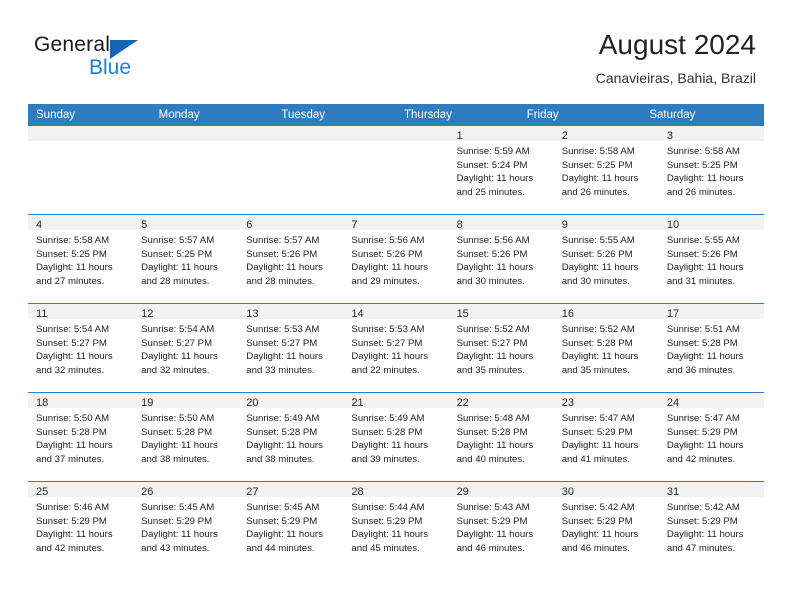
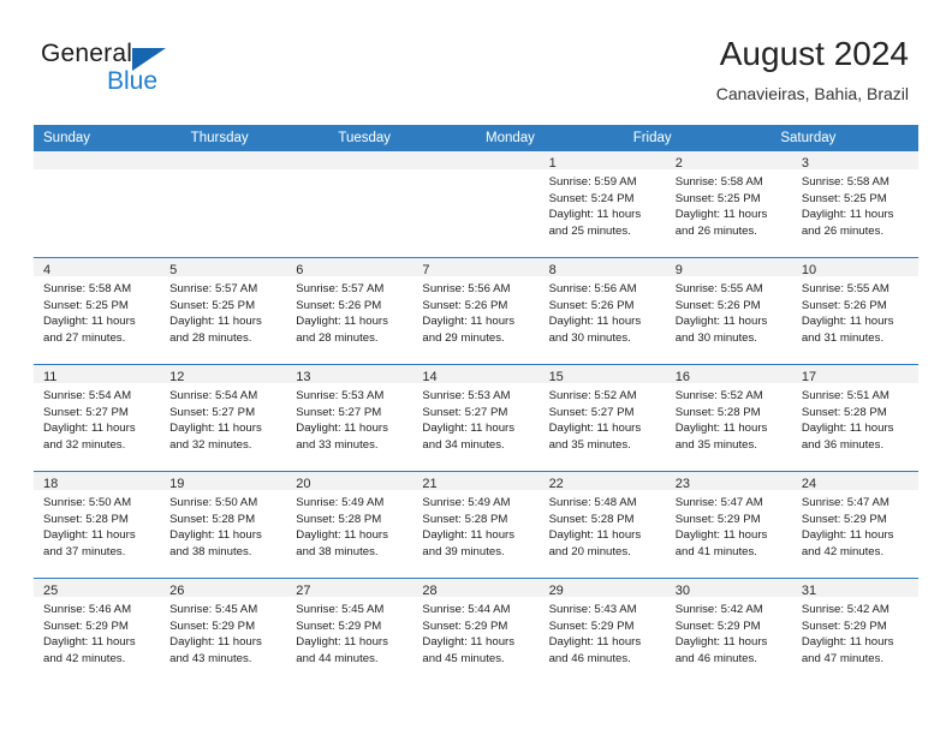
  General
  Blue
  August 2024
  Canavieiras, Bahia, Brazil
  Sunday
- Monday
+ Thursday
  Tuesday
- Thursday
+ Monday
  Friday
  Saturday
  1
  Sunrise: 5:59 AM
  Sunset: 5:24 PM
  Daylight: 11 hours
  and 25 minutes.
  2
  Sunrise: 5:58 AM
  Sunset: 5:25 PM
  Daylight: 11 hours
  and 26 minutes.
  3
  Sunrise: 5:58 AM
  Sunset: 5:25 PM
  Daylight: 11 hours
  and 26 minutes.
  4
  Sunrise: 5:58 AM
  Sunset: 5:25 PM
  Daylight: 11 hours
  and 27 minutes.
  5
  Sunrise: 5:57 AM
  Sunset: 5:25 PM
  Daylight: 11 hours
  and 28 minutes.
  6
  Sunrise: 5:57 AM
  Sunset: 5:26 PM
  Daylight: 11 hours
  and 28 minutes.
  7
  Sunrise: 5:56 AM
  Sunset: 5:26 PM
  Daylight: 11 hours
  and 29 minutes.
  8
  Sunrise: 5:56 AM
  Sunset: 5:26 PM
  Daylight: 11 hours
  and 30 minutes.
  9
  Sunrise: 5:55 AM
  Sunset: 5:26 PM
  Daylight: 11 hours
  and 30 minutes.
  10
  Sunrise: 5:55 AM
  Sunset: 5:26 PM
  Daylight: 11 hours
  and 31 minutes.
  11
  Sunrise: 5:54 AM
  Sunset: 5:27 PM
  Daylight: 11 hours
  and 32 minutes.
  12
  Sunrise: 5:54 AM
  Sunset: 5:27 PM
  Daylight: 11 hours
  and 32 minutes.
  13
  Sunrise: 5:53 AM
  Sunset: 5:27 PM
  Daylight: 11 hours
  and 33 minutes.
  14
  Sunrise: 5:53 AM
  Sunset: 5:27 PM
  Daylight: 11 hours
- and 22 minutes.
+ and 34 minutes.
  15
  Sunrise: 5:52 AM
  Sunset: 5:27 PM
  Daylight: 11 hours
  and 35 minutes.
  16
  Sunrise: 5:52 AM
  Sunset: 5:28 PM
  Daylight: 11 hours
  and 35 minutes.
  17
  Sunrise: 5:51 AM
  Sunset: 5:28 PM
  Daylight: 11 hours
  and 36 minutes.
  18
  Sunrise: 5:50 AM
  Sunset: 5:28 PM
  Daylight: 11 hours
  and 37 minutes.
  19
  Sunrise: 5:50 AM
  Sunset: 5:28 PM
  Daylight: 11 hours
  and 38 minutes.
  20
  Sunrise: 5:49 AM
  Sunset: 5:28 PM
  Daylight: 11 hours
  and 38 minutes.
  21
  Sunrise: 5:49 AM
  Sunset: 5:28 PM
  Daylight: 11 hours
  and 39 minutes.
  22
  Sunrise: 5:48 AM
  Sunset: 5:28 PM
  Daylight: 11 hours
- and 40 minutes.
+ and 20 minutes.
  23
  Sunrise: 5:47 AM
  Sunset: 5:29 PM
  Daylight: 11 hours
  and 41 minutes.
  24
  Sunrise: 5:47 AM
  Sunset: 5:29 PM
  Daylight: 11 hours
  and 42 minutes.
  25
  Sunrise: 5:46 AM
  Sunset: 5:29 PM
  Daylight: 11 hours
  and 42 minutes.
  26
  Sunrise: 5:45 AM
  Sunset: 5:29 PM
  Daylight: 11 hours
  and 43 minutes.
  27
  Sunrise: 5:45 AM
  Sunset: 5:29 PM
  Daylight: 11 hours
  and 44 minutes.
  28
  Sunrise: 5:44 AM
  Sunset: 5:29 PM
  Daylight: 11 hours
  and 45 minutes.
  29
  Sunrise: 5:43 AM
  Sunset: 5:29 PM
  Daylight: 11 hours
  and 46 minutes.
  30
  Sunrise: 5:42 AM
  Sunset: 5:29 PM
  Daylight: 11 hours
  and 46 minutes.
  31
  Sunrise: 5:42 AM
  Sunset: 5:29 PM
  Daylight: 11 hours
  and 47 minutes.
